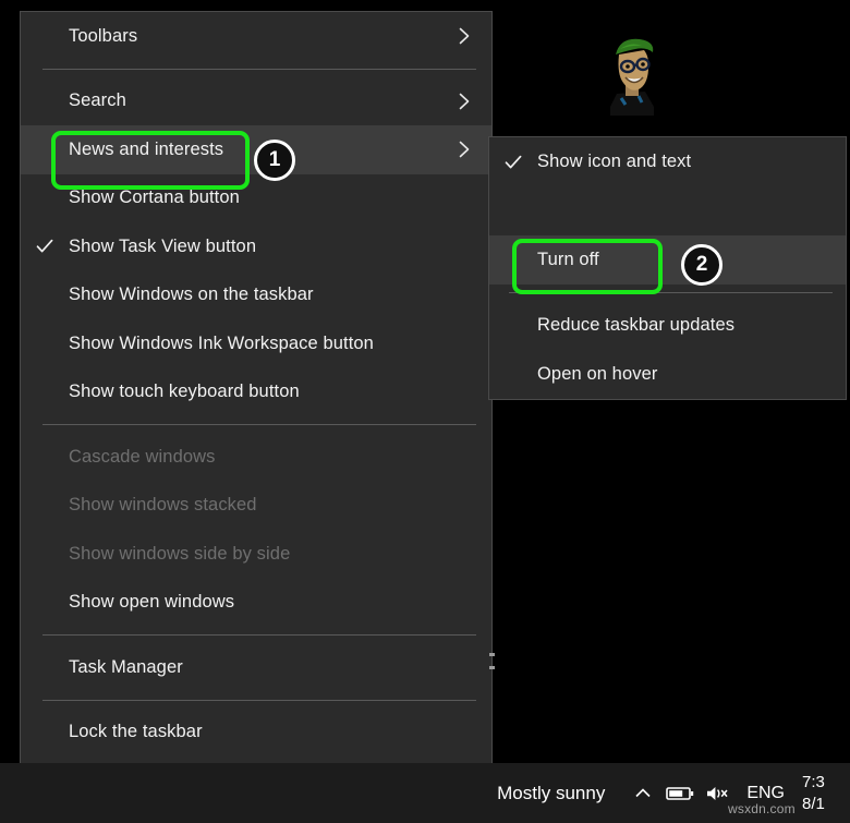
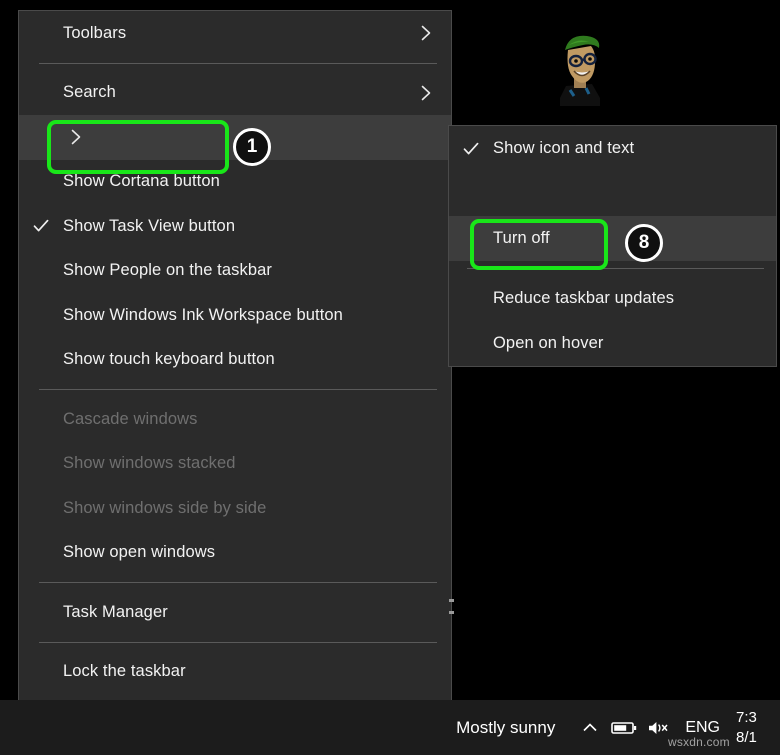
  Toolbars
  Search
- News and interests
  Show Cortana button
  Show Task View button
- Show Windows on the taskbar
+ Show People on the taskbar
  Show Windows Ink Workspace button
  Show touch keyboard button
  Cascade windows
  Show windows stacked
  Show windows side by side
  Show open windows
  Task Manager
  Lock the taskbar
  Show icon and text
  Turn off
  Reduce taskbar updates
  Open on hover
  1
- 2
+ 8
  Mostly sunny
  ENG
  7:3
  8/1
  wsxdn.com
